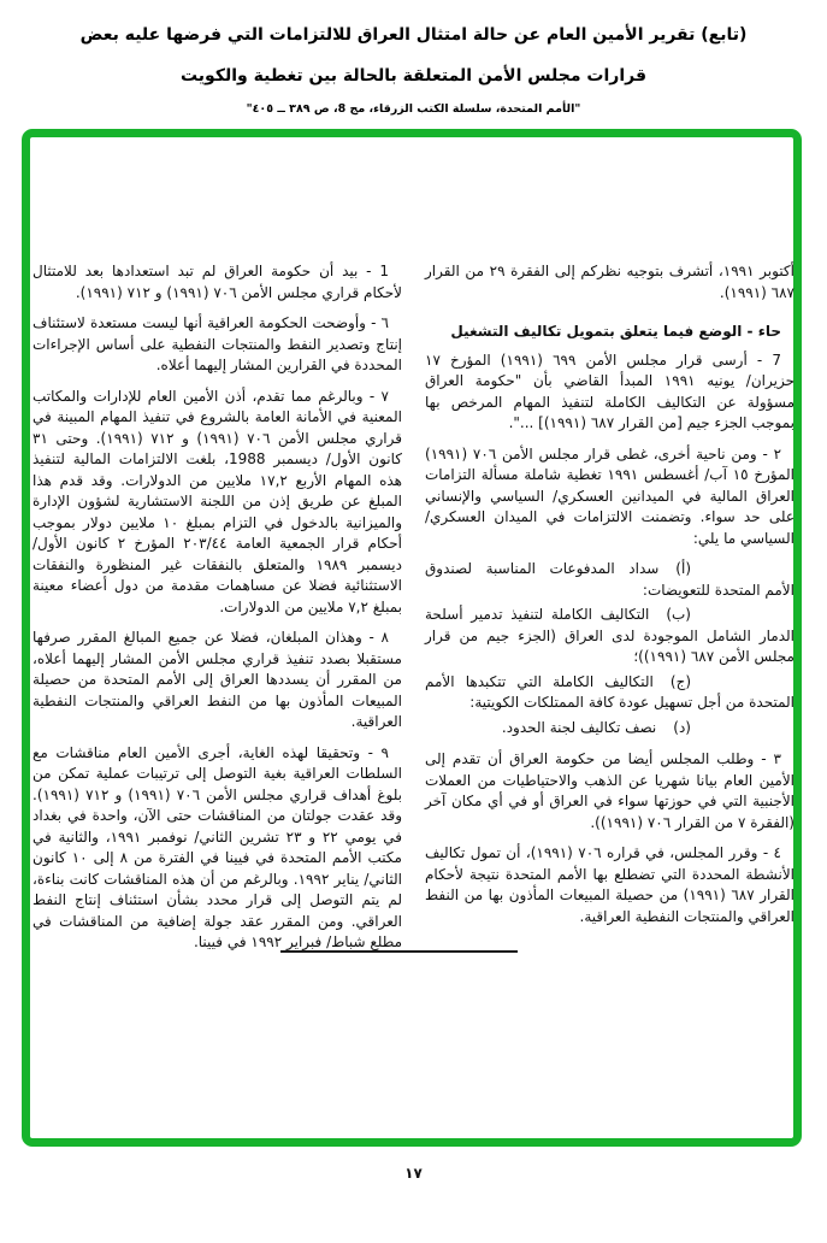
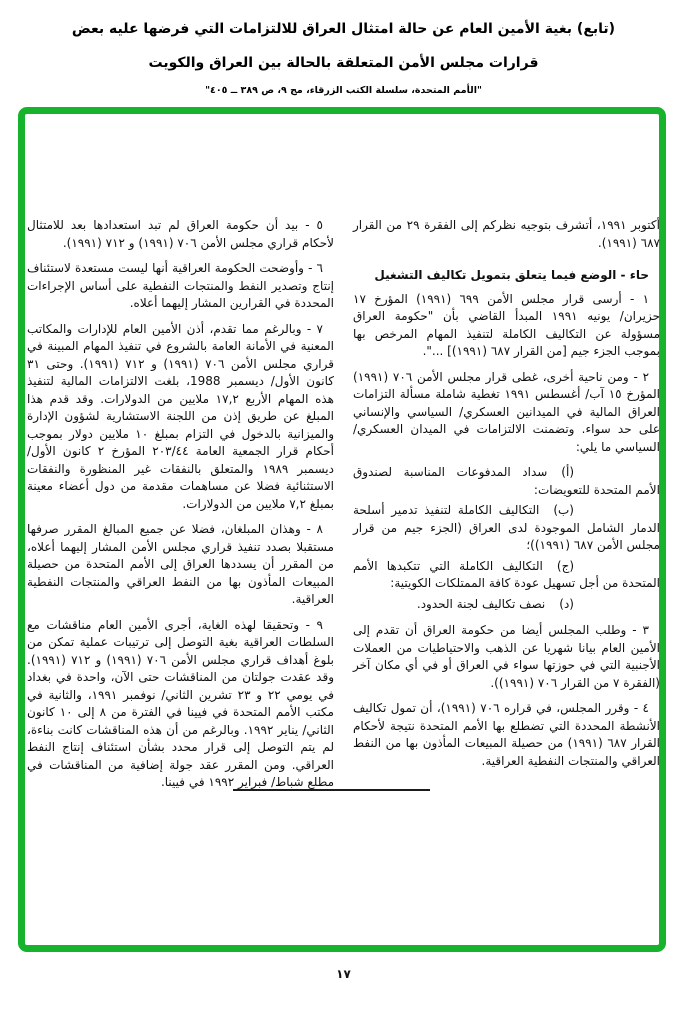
- (تابع) تقرير الأمين العام عن حالة امتثال العراق للالتزامات التي فرضها عليه بعض
+ (تابع) بغية الأمين العام عن حالة امتثال العراق للالتزامات التي فرضها عليه بعض
- قرارات مجلس الأمن المتعلقة بالحالة بين تغطية والكويت
+ قرارات مجلس الأمن المتعلقة بالحالة بين العراق والكويت
- "الأمم المتحدة، سلسلة الكتب الزرقاء، مج 8، ص ٣٨٩ ــ ٤٠٥"
+ "الأمم المتحدة، سلسلة الكتب الزرقاء، مج ٩، ص ٣٨٩ ــ ٤٠٥"
  أكتوبر ١٩٩١، أتشرف بتوجيه نظركم إلى الفقرة ٢٩ من القرار ٦٨٧ (١٩٩١).
  حاء - الوضع فيما يتعلق بتمويل تكاليف التشغيل
- 7 - أرسى قرار مجلس الأمن ٦٩٩ (١٩٩١) المؤرخ ١٧ حزيران/ يونيه ١٩٩١ المبدأ القاضي بأن "حكومة العراق مسؤولة عن التكاليف الكاملة لتنفيذ المهام المرخص بها بموجب الجزء جيم [من القرار ٦٨٧ (١٩٩١)] ...".
+ ١ - أرسى قرار مجلس الأمن ٦٩٩ (١٩٩١) المؤرخ ١٧ حزيران/ يونيه ١٩٩١ المبدأ القاضي بأن "حكومة العراق مسؤولة عن التكاليف الكاملة لتنفيذ المهام المرخص بها بموجب الجزء جيم [من القرار ٦٨٧ (١٩٩١)] ...".
  ٢ - ومن ناحية أخرى، غطى قرار مجلس الأمن ٧٠٦ (١٩٩١) المؤرخ ١٥ آب/ أغسطس ١٩٩١ تغطية شاملة مسألة التزامات العراق المالية في الميدانين العسكري/ السياسي والإنساني على حد سواء. وتضمنت الالتزامات في الميدان العسكري/ السياسي ما يلي:
  (أ)سداد المدفوعات المناسبة لصندوق الأمم المتحدة للتعويضات:
  (ب)التكاليف الكاملة لتنفيذ تدمير أسلحة الدمار الشامل الموجودة لدى العراق (الجزء جيم من قرار مجلس الأمن ٦٨٧ (١٩٩١))؛
  (ج)التكاليف الكاملة التي تتكبدها الأمم المتحدة من أجل تسهيل عودة كافة الممتلكات الكويتية:
  (د)نصف تكاليف لجنة الحدود.
  ٣ - وطلب المجلس أيضا من حكومة العراق أن تقدم إلى الأمين العام بيانا شهريا عن الذهب والاحتياطيات من العملات الأجنبية التي في حوزتها سواء في العراق أو في أي مكان آخر (الفقرة ٧ من القرار ٧٠٦ (١٩٩١)).
  ٤ - وقرر المجلس، في قراره ٧٠٦ (١٩٩١)، أن تمول تكاليف الأنشطة المحددة التي تضطلع بها الأمم المتحدة نتيجة لأحكام القرار ٦٨٧ (١٩٩١) من حصيلة المبيعات المأذون بها من النفط العراقي والمنتجات النفطية العراقية.
- 1 - بيد أن حكومة العراق لم تبد استعدادها بعد للامتثال لأحكام قراري مجلس الأمن ٧٠٦ (١٩٩١) و ٧١٢ (١٩٩١).
+ ٥ - بيد أن حكومة العراق لم تبد استعدادها بعد للامتثال لأحكام قراري مجلس الأمن ٧٠٦ (١٩٩١) و ٧١٢ (١٩٩١).
  ٦ - وأوضحت الحكومة العراقية أنها ليست مستعدة لاستئناف إنتاج وتصدير النفط والمنتجات النفطية على أساس الإجراءات المحددة في القرارين المشار إليهما أعلاه.
  ٧ - وبالرغم مما تقدم، أذن الأمين العام للإدارات والمكاتب المعنية في الأمانة العامة بالشروع في تنفيذ المهام المبينة في قراري مجلس الأمن ٧٠٦ (١٩٩١) و ٧١٢ (١٩٩١). وحتى ٣١ كانون الأول/ ديسمبر 1988، بلغت الالتزامات المالية لتنفيذ هذه المهام الأربع ١٧,٢ ملايين من الدولارات. وقد قدم هذا المبلغ عن طريق إذن من اللجنة الاستشارية لشؤون الإدارة والميزانية بالدخول في التزام بمبلغ ١٠ ملايين دولار بموجب أحكام قرار الجمعية العامة ٢٠٣/٤٤ المؤرخ ٢ كانون الأول/ ديسمبر ١٩٨٩ والمتعلق بالنفقات غير المنظورة والنفقات الاستثنائية فضلا عن مساهمات مقدمة من دول أعضاء معينة بمبلغ ٧,٢ ملايين من الدولارات.
  ٨ - وهذان المبلغان، فضلا عن جميع المبالغ المقرر صرفها مستقبلا بصدد تنفيذ قراري مجلس الأمن المشار إليهما أعلاه، من المقرر أن يسددها العراق إلى الأمم المتحدة من حصيلة المبيعات المأذون بها من النفط العراقي والمنتجات النفطية العراقية.
  ٩ - وتحقيقا لهذه الغاية، أجرى الأمين العام مناقشات مع السلطات العراقية بغية التوصل إلى ترتيبات عملية تمكن من بلوغ أهداف قراري مجلس الأمن ٧٠٦ (١٩٩١) و ٧١٢ (١٩٩١). وقد عقدت جولتان من المناقشات حتى الآن، واحدة في بغداد في يومي ٢٢ و ٢٣ تشرين الثاني/ نوفمبر ١٩٩١، والثانية في مكتب الأمم المتحدة في فيينا في الفترة من ٨ إلى ١٠ كانون الثاني/ يناير ١٩٩٢. وبالرغم من أن هذه المناقشات كانت بناءة، لم يتم التوصل إلى قرار محدد بشأن استئناف إنتاج النفط العراقي. ومن المقرر عقد جولة إضافية من المناقشات في مطلع شباط/ فبراير ١٩٩٢ في فيينا.
  ١٧
